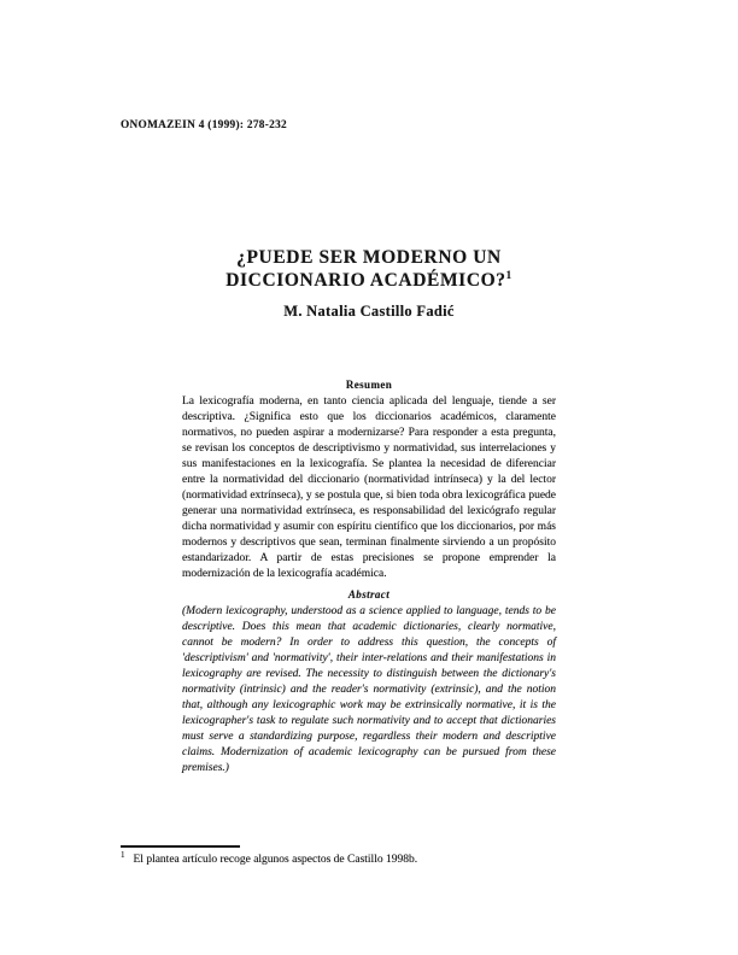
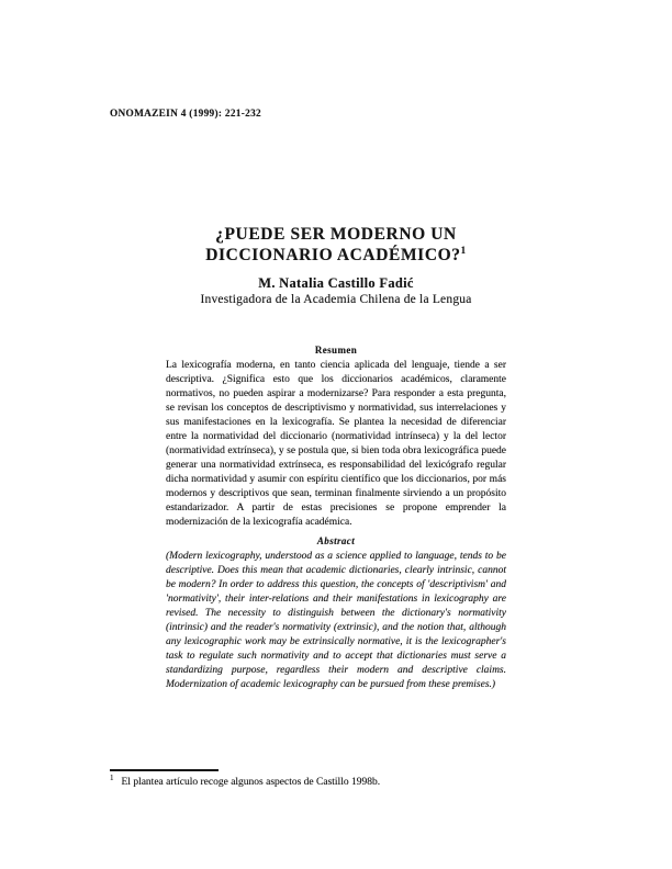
- ONOMAZEIN 4 (1999): 278-232
+ ONOMAZEIN 4 (1999): 221-232
  ¿PUEDE SER MODERNO UN
  DICCIONARIO ACADÉMICO?1
  M. Natalia Castillo Fadić
+ Investigadora de la Academia Chilena de la Lengua
  Resumen
  La lexicografía moderna, en tanto ciencia aplicada del lenguaje, tiende a ser descriptiva. ¿Significa esto que los diccionarios académicos, claramente normativos, no pueden aspirar a modernizarse? Para responder a esta pregunta, se revisan los conceptos de descriptivismo y normatividad, sus interrelaciones y sus manifestaciones en la lexicografía. Se plantea la necesidad de diferenciar entre la normatividad del diccionario (normatividad intrínseca) y la del lector (normatividad extrínseca), y se postula que, si bien toda obra lexicográfica puede generar una normatividad extrínseca, es responsabilidad del lexicógrafo regular dicha normatividad y asumir con espíritu científico que los diccionarios, por más modernos y descriptivos que sean, terminan finalmente sirviendo a un propósito estandarizador. A partir de estas precisiones se propone emprender la modernización de la lexicografía académica.
  Abstract
- (Modern lexicography, understood as a science applied to language, tends to be descriptive. Does this mean that academic dictionaries, clearly normative, cannot be modern? In order to address this question, the concepts of 'descriptivism' and 'normativity', their inter-relations and their manifestations in lexicography are revised. The necessity to distinguish between the dictionary's normativity (intrinsic) and the reader's normativity (extrinsic), and the notion that, although any lexicographic work may be extrinsically normative, it is the lexicographer's task to regulate such normativity and to accept that dictionaries must serve a standardizing purpose, regardless their modern and descriptive claims. Modernization of academic lexicography can be pursued from these premises.)
+ (Modern lexicography, understood as a science applied to language, tends to be descriptive. Does this mean that academic dictionaries, clearly intrinsic, cannot be modern? In order to address this question, the concepts of 'descriptivism' and 'normativity', their inter-relations and their manifestations in lexicography are revised. The necessity to distinguish between the dictionary's normativity (intrinsic) and the reader's normativity (extrinsic), and the notion that, although any lexicographic work may be extrinsically normative, it is the lexicographer's task to regulate such normativity and to accept that dictionaries must serve a standardizing purpose, regardless their modern and descriptive claims. Modernization of academic lexicography can be pursued from these premises.)
  1El plantea artículo recoge algunos aspectos de Castillo 1998b.
